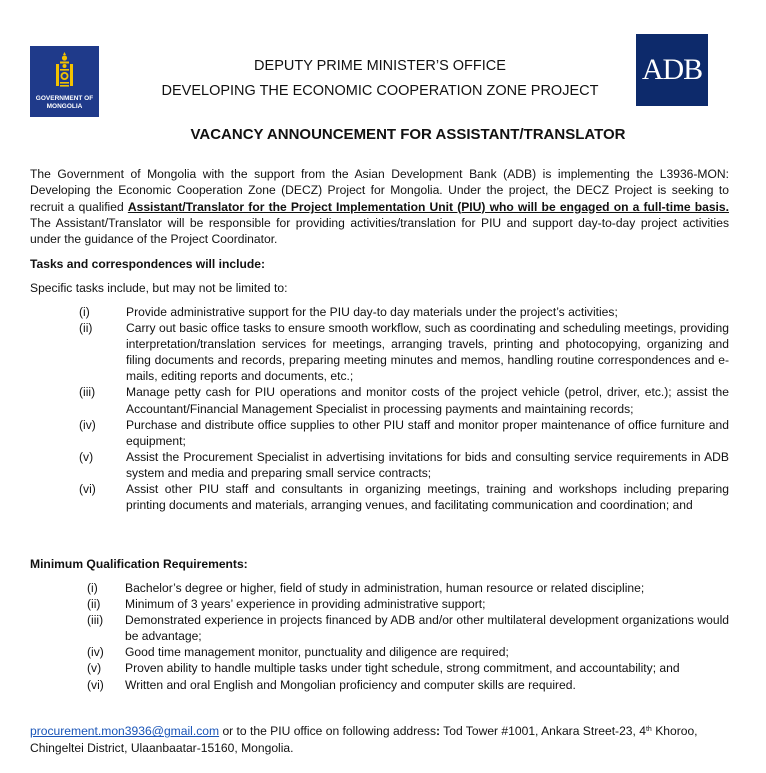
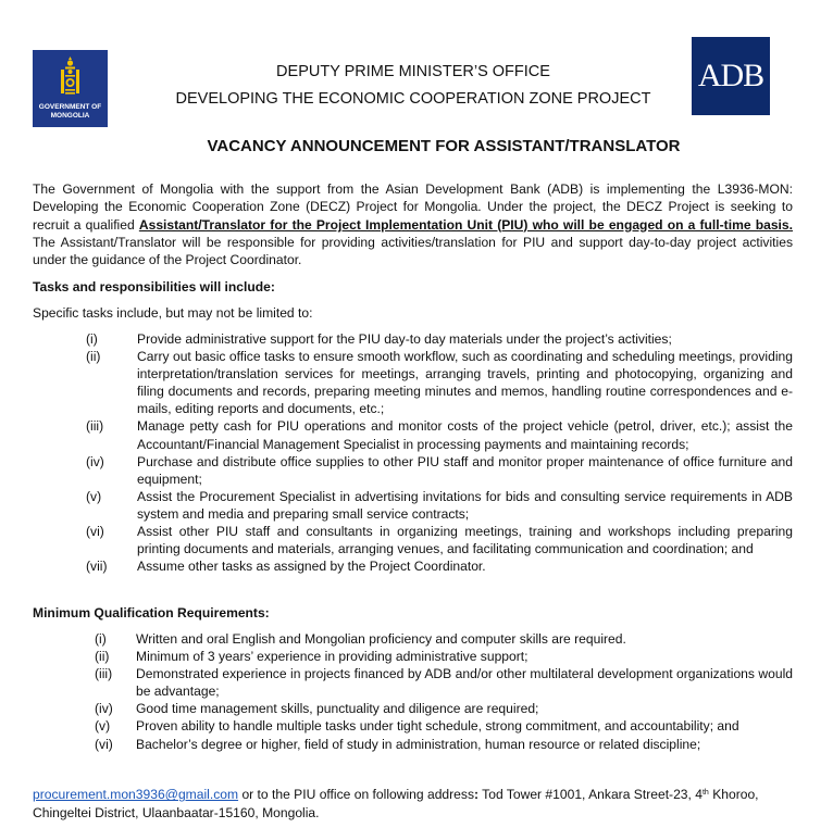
  ADB
  DEPUTY PRIME MINISTER’S OFFICE
  DEVELOPING THE ECONOMIC COOPERATION ZONE PROJECT
  VACANCY ANNOUNCEMENT FOR ASSISTANT/TRANSLATOR
  The Government of Mongolia with the support from the Asian Development Bank (ADB) is implementing the L3936-MON: Developing the Economic Cooperation Zone (DECZ) Project for Mongolia. Under the project, the DECZ Project is seeking to recruit a qualified Assistant/Translator for the Project Implementation Unit (PIU) who will be engaged on a full-time basis. The Assistant/Translator will be responsible for providing activities/translation for PIU and support day-to-day project activities under the guidance of the Project Coordinator.
- Tasks and correspondences will include:
+ Tasks and responsibilities will include:
  Specific tasks include, but may not be limited to:
  (i)
  Provide administrative support for the PIU day-to day materials under the project’s activities;
  (ii)
  Carry out basic office tasks to ensure smooth workflow, such as coordinating and scheduling meetings, providing interpretation/translation services for meetings, arranging travels, printing and photocopying, organizing and filing documents and records, preparing meeting minutes and memos, handling routine correspondences and e-mails, editing reports and documents, etc.;
  (iii)
  Manage petty cash for PIU operations and monitor costs of the project vehicle (petrol, driver, etc.); assist the Accountant/Financial Management Specialist in processing payments and maintaining records;
  (iv)
  Purchase and distribute office supplies to other PIU staff and monitor proper maintenance of office furniture and equipment;
  (v)
  Assist the Procurement Specialist in advertising invitations for bids and consulting service requirements in ADB system and media and preparing small service contracts;
  (vi)
  Assist other PIU staff and consultants in organizing meetings, training and workshops including preparing printing documents and materials, arranging venues, and facilitating communication and coordination; and
+ (vii)
+ Assume other tasks as assigned by the Project Coordinator.
  Minimum Qualification Requirements:
  (i)
- Bachelor’s degree or higher, field of study in administration, human resource or related discipline;
+ Written and oral English and Mongolian proficiency and computer skills are required.
  (ii)
  Minimum of 3 years’ experience in providing administrative support;
  (iii)
  Demonstrated experience in projects financed by ADB and/or other multilateral development organizations would be advantage;
  (iv)
- Good time management monitor, punctuality and diligence are required;
+ Good time management skills, punctuality and diligence are required;
  (v)
  Proven ability to handle multiple tasks under tight schedule, strong commitment, and accountability; and
  (vi)
- Written and oral English and Mongolian proficiency and computer skills are required.
+ Bachelor’s degree or higher, field of study in administration, human resource or related discipline;
  procurement.mon3936@gmail.com or to the PIU office on following address: Tod Tower #1001, Ankara Street-23, 4 Khoroo, Chingeltei District, Ulaanbaatar-15160, Mongolia.
